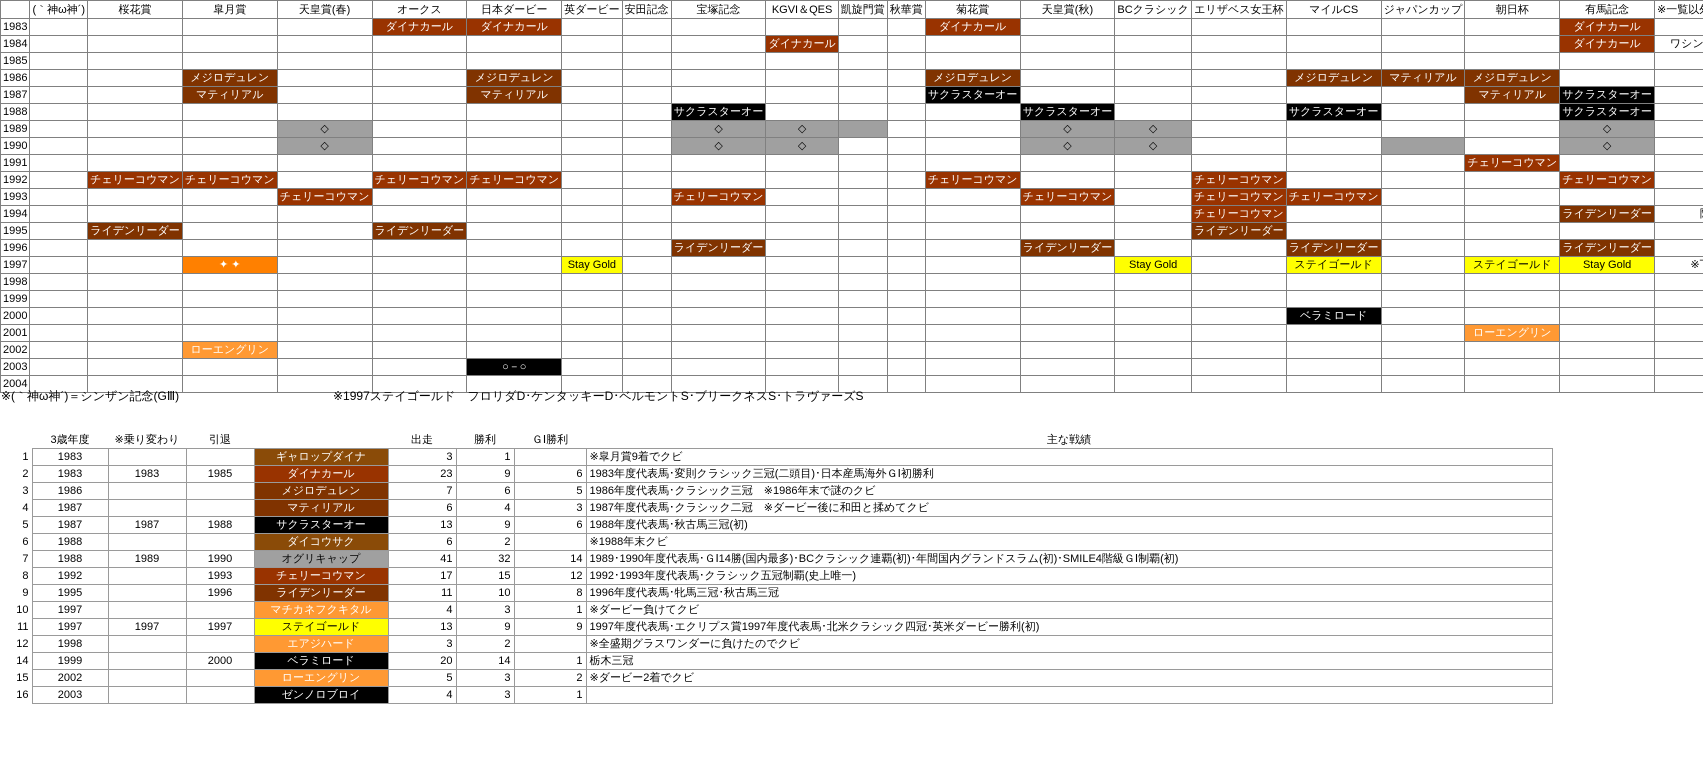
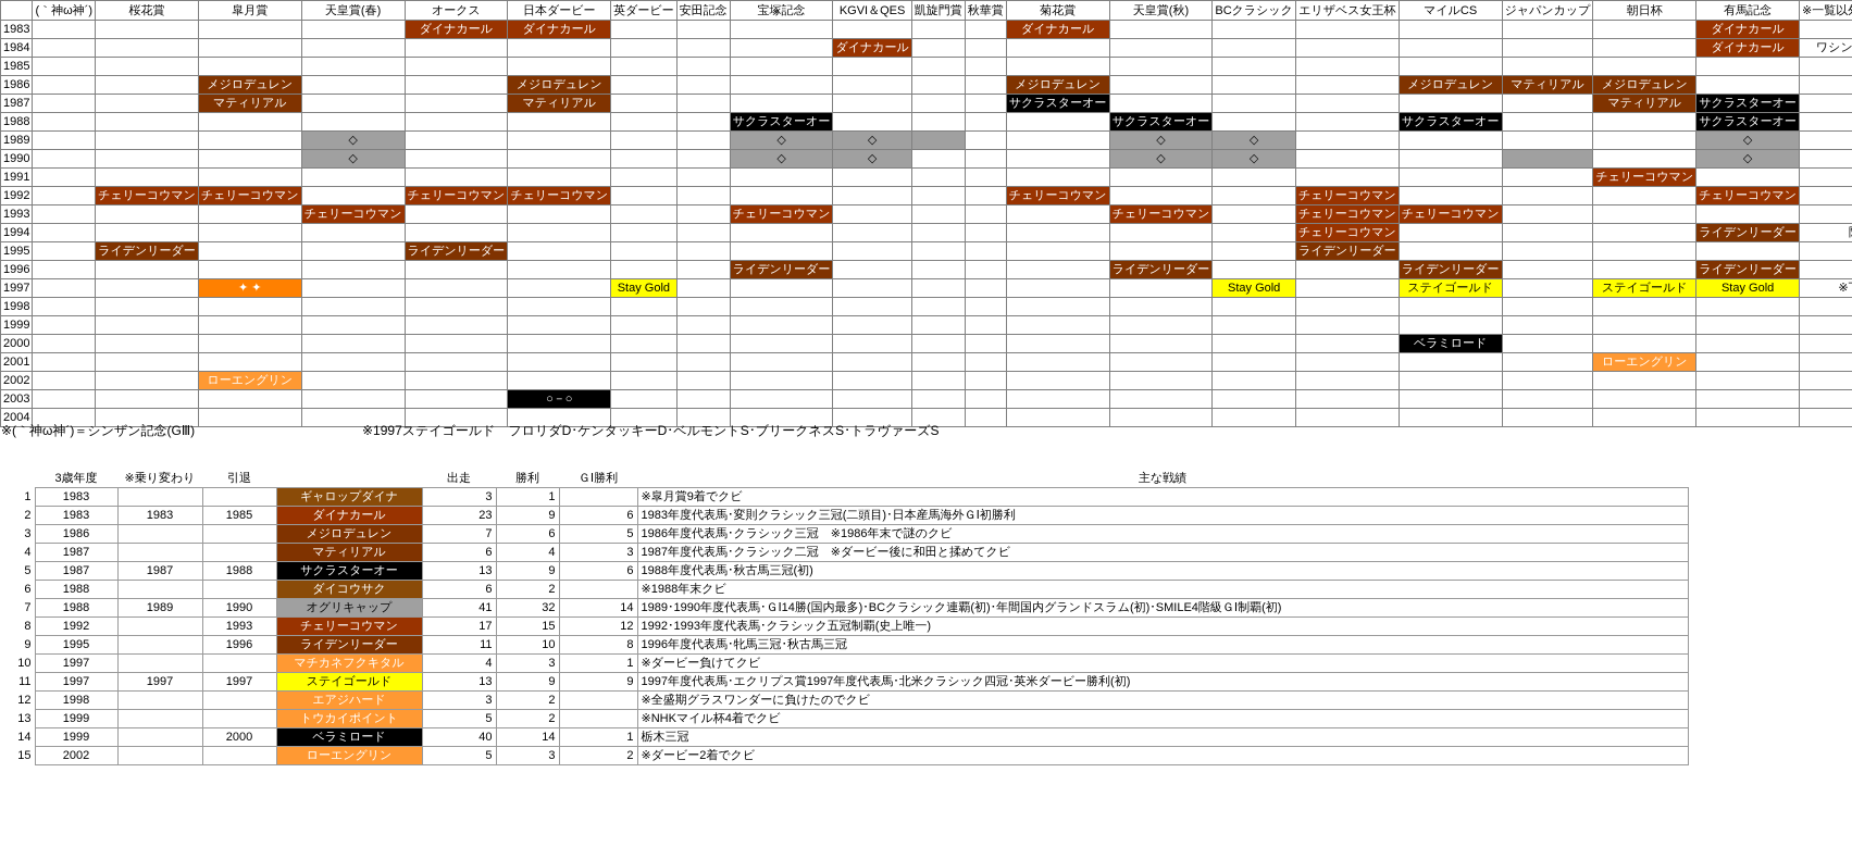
  	(｀神ω神´)	桜花賞	皐月賞	天皇賞(春)	オークス	日本ダービー	英ダービー	安田記念	宝塚記念	KGVI＆QES	凱旋門賞	秋華賞	菊花賞	天皇賞(秋)	BCクラシック	エリザベス女王杯	マイルCS	ジャパンカップ	朝日杯	有馬記念	※一覧以
  1983					ダイナカール	ダイナカール							ダイナカール							ダイナカール
  1984										ダイナカール										ダイナカール	ワシン
  1985
  1986			メジロデュレン			メジロデュレン							メジロデュレン				メジロデュレン	マティリアル	メジロデュレン
  1987			マティリアル			マティリアル							サクラスターオー						マティリアル	サクラスターオー
  1988									サクラスターオー					サクラスターオー			サクラスターオー			サクラスターオー
  1989				◇					◇	◇				◇	◇					◇
  1990				◇					◇	◇				◇	◇					◇
  1991																			チェリーコウマン
  1992		チェリーコウマン	チェリーコウマン		チェリーコウマン	チェリーコウマン							チェリーコウマン			チェリーコウマン				チェリーコウマン
  1993				チェリーコウマン					チェリーコウマン					チェリーコウマン		チェリーコウマン	チェリーコウマン
  1994																チェリーコウマン				ライデンリーダー
  1995		ライデンリーダー			ライデンリーダー											ライデンリーダー
  1996									ライデンリーダー					ライデンリーダー			ライデンリーダー			ライデンリーダー
  1997			✦ ✦				Stay Gold								Stay Gold		ステイゴールド		ステイゴールド	Stay Gold	※
  1998
  1999
  2000																	ベラミロード
  2001																			ローエングリン
  2002			ローエングリン
  2003						○－○
  2004
  ※(｀神ω神´)＝シンザン記念(GⅢ)	※1997ステイゴールド フロリダD･ケンタッキーD･ベルモントS･ブリークネスS･トラヴァーズS
  	3歳年度	※乗り変わり	引退		出走	勝利	ＧⅠ勝利	主な戦績
  1	1983			ギャロップダイナ	3	1		※皐月賞9着でクビ
  2	1983	1983	1985	ダイナカール	23	9	6	1983年度代表馬･変則クラシック三冠(二頭目)･日本産馬海外ＧⅠ初勝利
  3	1986			メジロデュレン	7	6	5	1986年度代表馬･クラシック三冠 ※1986年末で謎のクビ
  4	1987			マティリアル	6	4	3	1987年度代表馬･クラシック二冠 ※ダービー後に和田と揉めてクビ
  5	1987	1987	1988	サクラスターオー	13	9	6	1988年度代表馬･秋古馬三冠(初)
  6	1988			ダイコウサク	6	2		※1988年末クビ
  7	1988	1989	1990	オグリキャップ	41	32	14	1989･1990年度代表馬･ＧⅠ14勝(国内最多)･BCクラシック連覇(初)･年間国内グランドスラム(初)･SMILE4階級ＧⅠ制覇(初)
  8	1992		1993	チェリーコウマン	17	15	12	1992･1993年度代表馬･クラシック五冠制覇(史上唯一)
  9	1995		1996	ライデンリーダー	11	10	8	1996年度代表馬･牝馬三冠･秋古馬三冠
  10	1997			マチカネフクキタル	4	3	1	※ダービー負けてクビ
  11	1997	1997	1997	ステイゴールド	13	9	9	1997年度代表馬･エクリプス賞1997年度代表馬･北米クラシック四冠･英米ダービー勝利(初)
  12	1998			エアジハード	3	2		※全盛期グラスワンダーに負けたのでクビ
+ 13	1999			トウカイポイント	5	2		※NHKマイル杯4着でクビ
- 14	1999		2000	ベラミロード	20	14	1	栃木三冠
+ 14	1999		2000	ベラミロード	40	14	1	栃木三冠
  15	2002			ローエングリン	5	3	2	※ダービー2着でクビ
- 16	2003			ゼンノロブロイ	4	3	1
